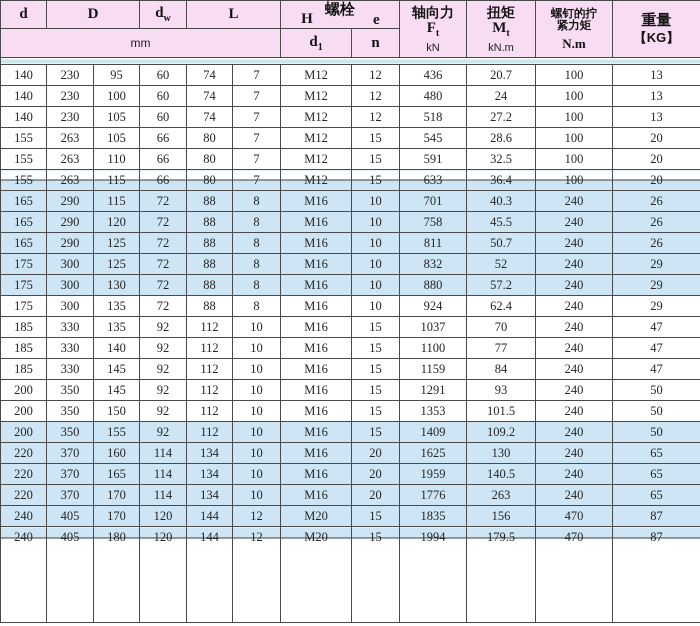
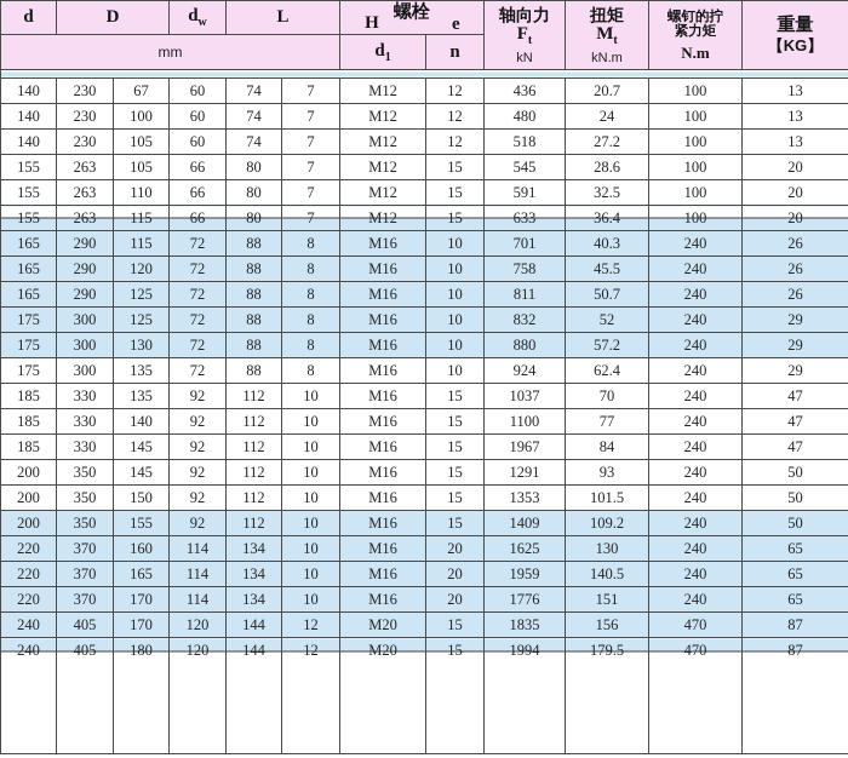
  d	D	dw	L	H 螺栓 e	轴向力 Ft kN	扭矩 Mt kN.m	螺钉的拧 紧力矩 N.m	重量 【KG】
  mm	d1	n
- 140	230	95	60	74	7	M12	12	436	20.7	100	13
+ 140	230	67	60	74	7	M12	12	436	20.7	100	13
  140	230	100	60	74	7	M12	12	480	24	100	13
  140	230	105	60	74	7	M12	12	518	27.2	100	13
  155	263	105	66	80	7	M12	15	545	28.6	100	20
  155	263	110	66	80	7	M12	15	591	32.5	100	20
  155	263	115	66	80	7	M12	15	633	36.4	100	20
  165	290	115	72	88	8	M16	10	701	40.3	240	26
  165	290	120	72	88	8	M16	10	758	45.5	240	26
  165	290	125	72	88	8	M16	10	811	50.7	240	26
  175	300	125	72	88	8	M16	10	832	52	240	29
  175	300	130	72	88	8	M16	10	880	57.2	240	29
  175	300	135	72	88	8	M16	10	924	62.4	240	29
  185	330	135	92	112	10	M16	15	1037	70	240	47
  185	330	140	92	112	10	M16	15	1100	77	240	47
- 185	330	145	92	112	10	M16	15	1159	84	240	47
+ 185	330	145	92	112	10	M16	15	1967	84	240	47
  200	350	145	92	112	10	M16	15	1291	93	240	50
  200	350	150	92	112	10	M16	15	1353	101.5	240	50
  200	350	155	92	112	10	M16	15	1409	109.2	240	50
  220	370	160	114	134	10	M16	20	1625	130	240	65
  220	370	165	114	134	10	M16	20	1959	140.5	240	65
- 220	370	170	114	134	10	M16	20	1776	263	240	65
+ 220	370	170	114	134	10	M16	20	1776	151	240	65
  240	405	170	120	144	12	M20	15	1835	156	470	87
  240	405	180	120	144	12	M20	15	1994	179.5	470	87
